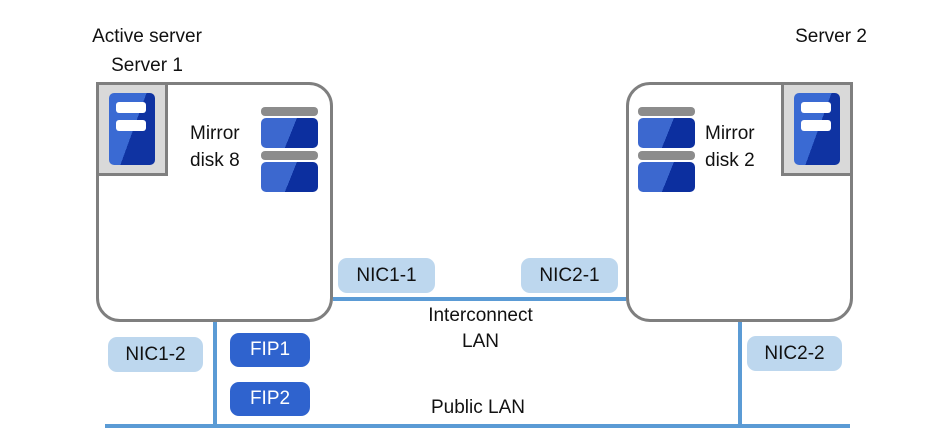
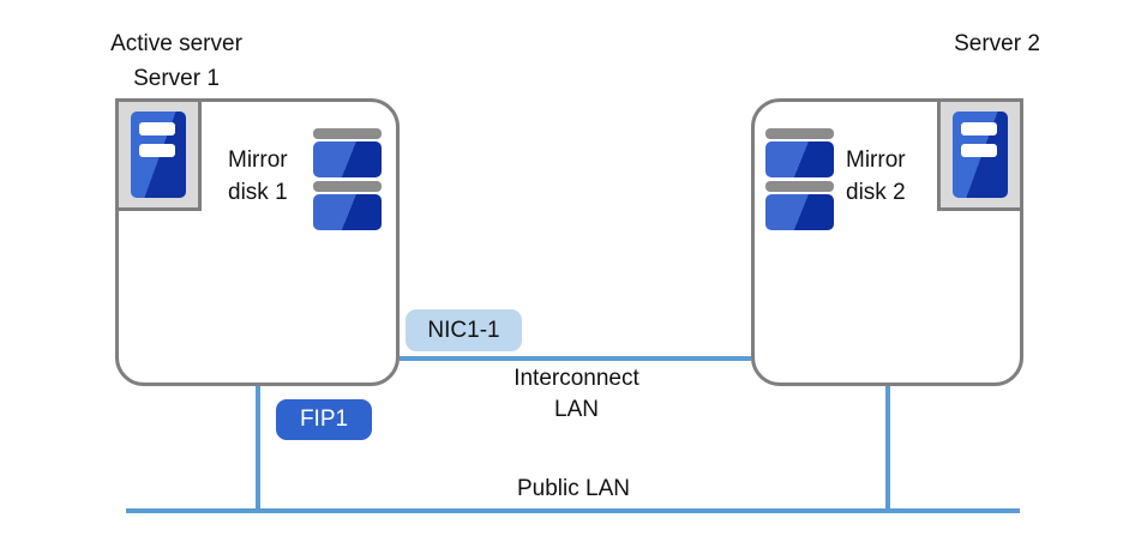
  Active server
  Server 1
  Server 2
- Mirror disk 8
+ Mirror disk 1
  Mirror disk 2
  NIC1-1
- NIC2-1
- NIC1-2
- NIC2-2
  FIP1
- FIP2
  Interconnect LAN
  Public LAN
